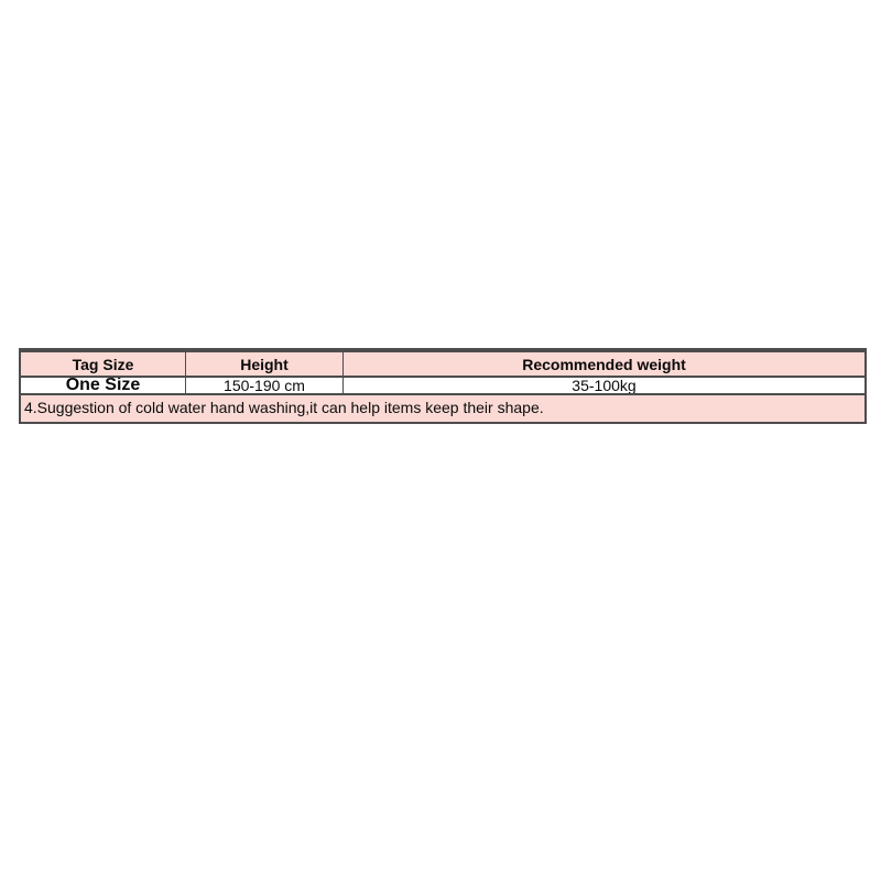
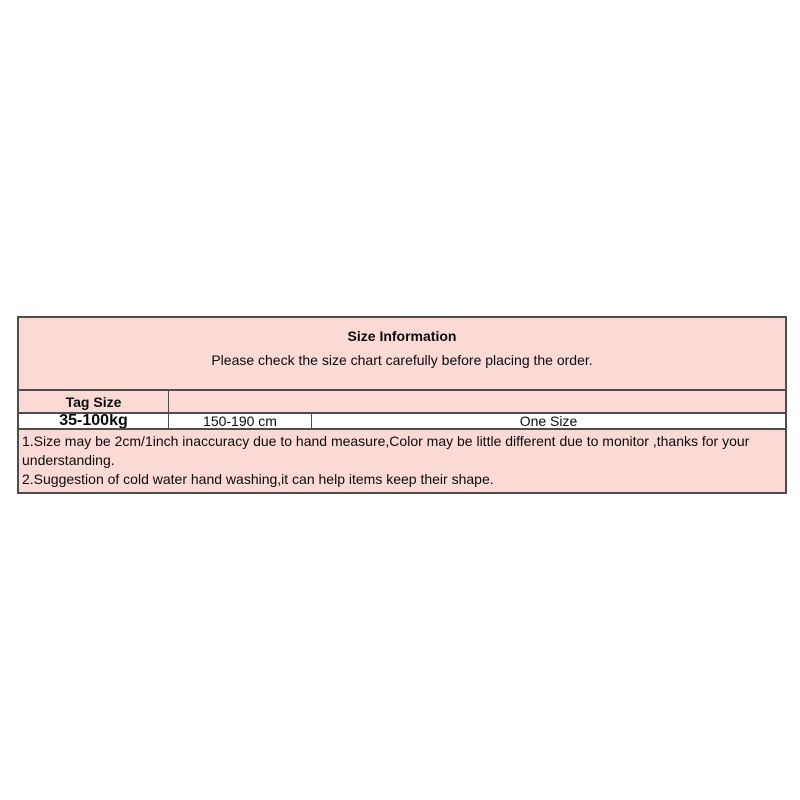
+ Size Information
+ Please check the size chart carefully before placing the order.
  Tag Size
- Height
- Recommended weight
- One Size
+ 35-100kg
  150-190 cm
- 35-100kg
+ One Size
+ 1.Size may be 2cm/1inch inaccuracy due to hand measure,Color may be little different due to monitor ,thanks for your understanding.
- 4.Suggestion of cold water hand washing,it can help items keep their shape.
+ 2.Suggestion of cold water hand washing,it can help items keep their shape.
